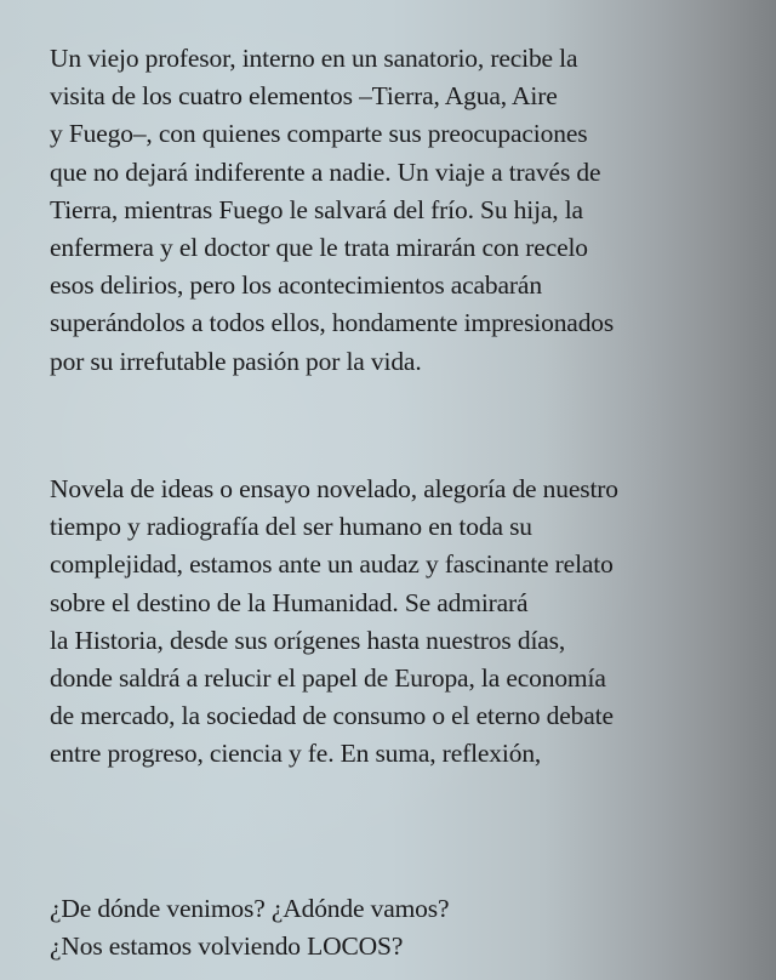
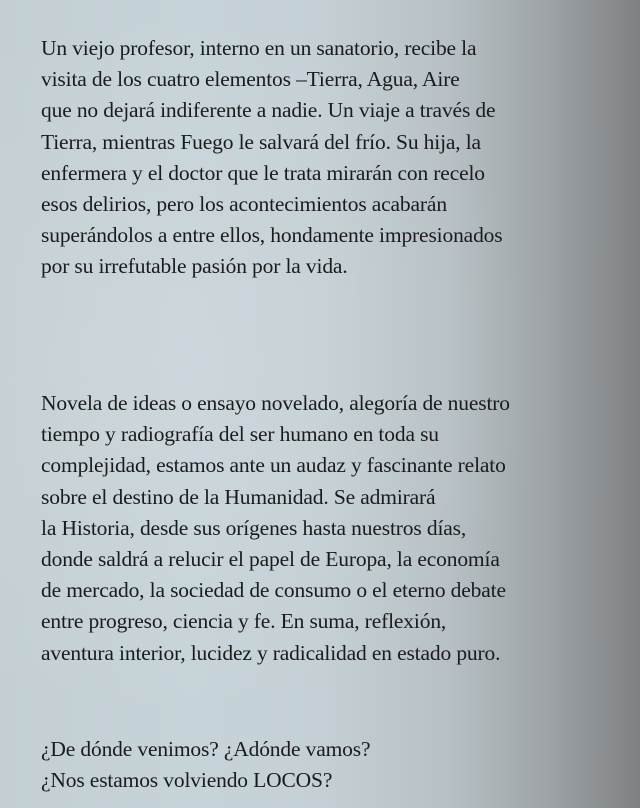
  Un viejo profesor, interno en un sanatorio, recibe la
  visita de los cuatro elementos –Tierra, Agua, Aire
- y Fuego–, con quienes comparte sus preocupaciones
  que no dejará indiferente a nadie. Un viaje a través de
  Tierra, mientras Fuego le salvará del frío. Su hija, la
  enfermera y el doctor que le trata mirarán con recelo
  esos delirios, pero los acontecimientos acabarán
- superándolos a todos ellos, hondamente impresionados
+ superándolos a entre ellos, hondamente impresionados
  por su irrefutable pasión por la vida.
  Novela de ideas o ensayo novelado, alegoría de nuestro
  tiempo y radiografía del ser humano en toda su
  complejidad, estamos ante un audaz y fascinante relato
  sobre el destino de la Humanidad. Se admirará
  la Historia, desde sus orígenes hasta nuestros días,
  donde saldrá a relucir el papel de Europa, la economía
  de mercado, la sociedad de consumo o el eterno debate
  entre progreso, ciencia y fe. En suma, reflexión,
+ aventura interior, lucidez y radicalidad en estado puro.
  ¿De dónde venimos? ¿Adónde vamos?
  ¿Nos estamos volviendo LOCOS?
